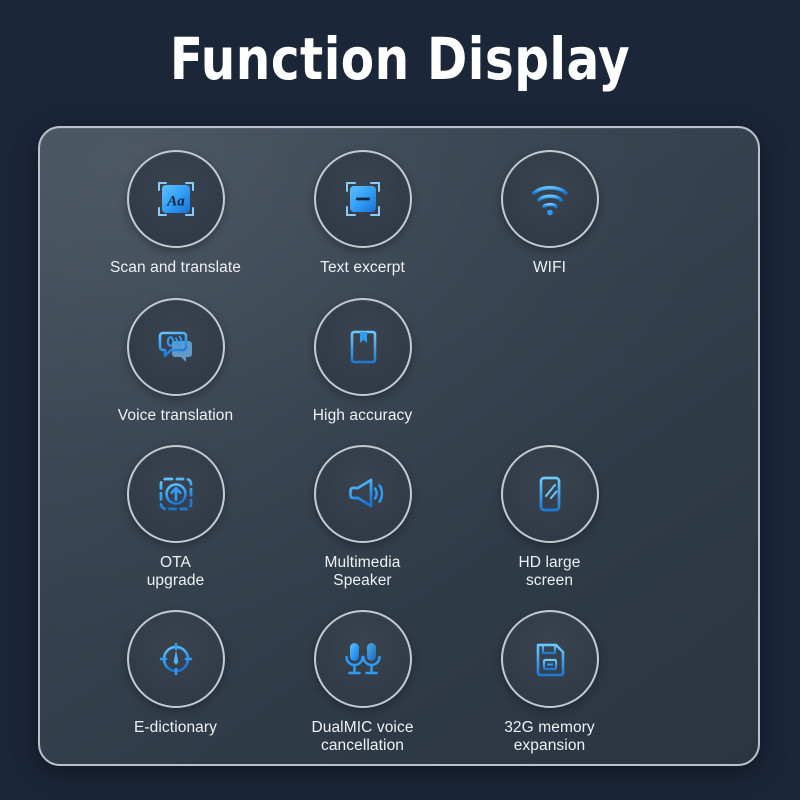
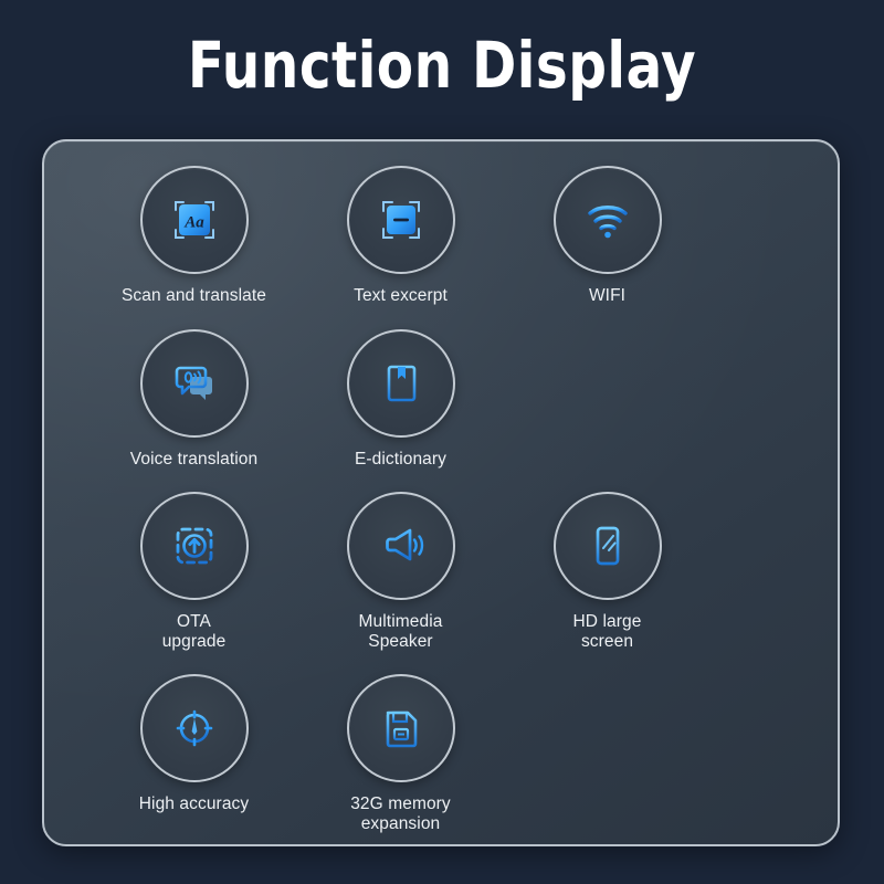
  Function Display
  Aa
  Scan and translate
  Text excerpt
  WIFI
  Voice translation
- High accuracy
+ E-dictionary
  OTA
  upgrade
  Multimedia
  Speaker
  HD large
  screen
- E-dictionary
+ High accuracy
- DualMIC voice
- cancellation
  32G memory
  expansion
